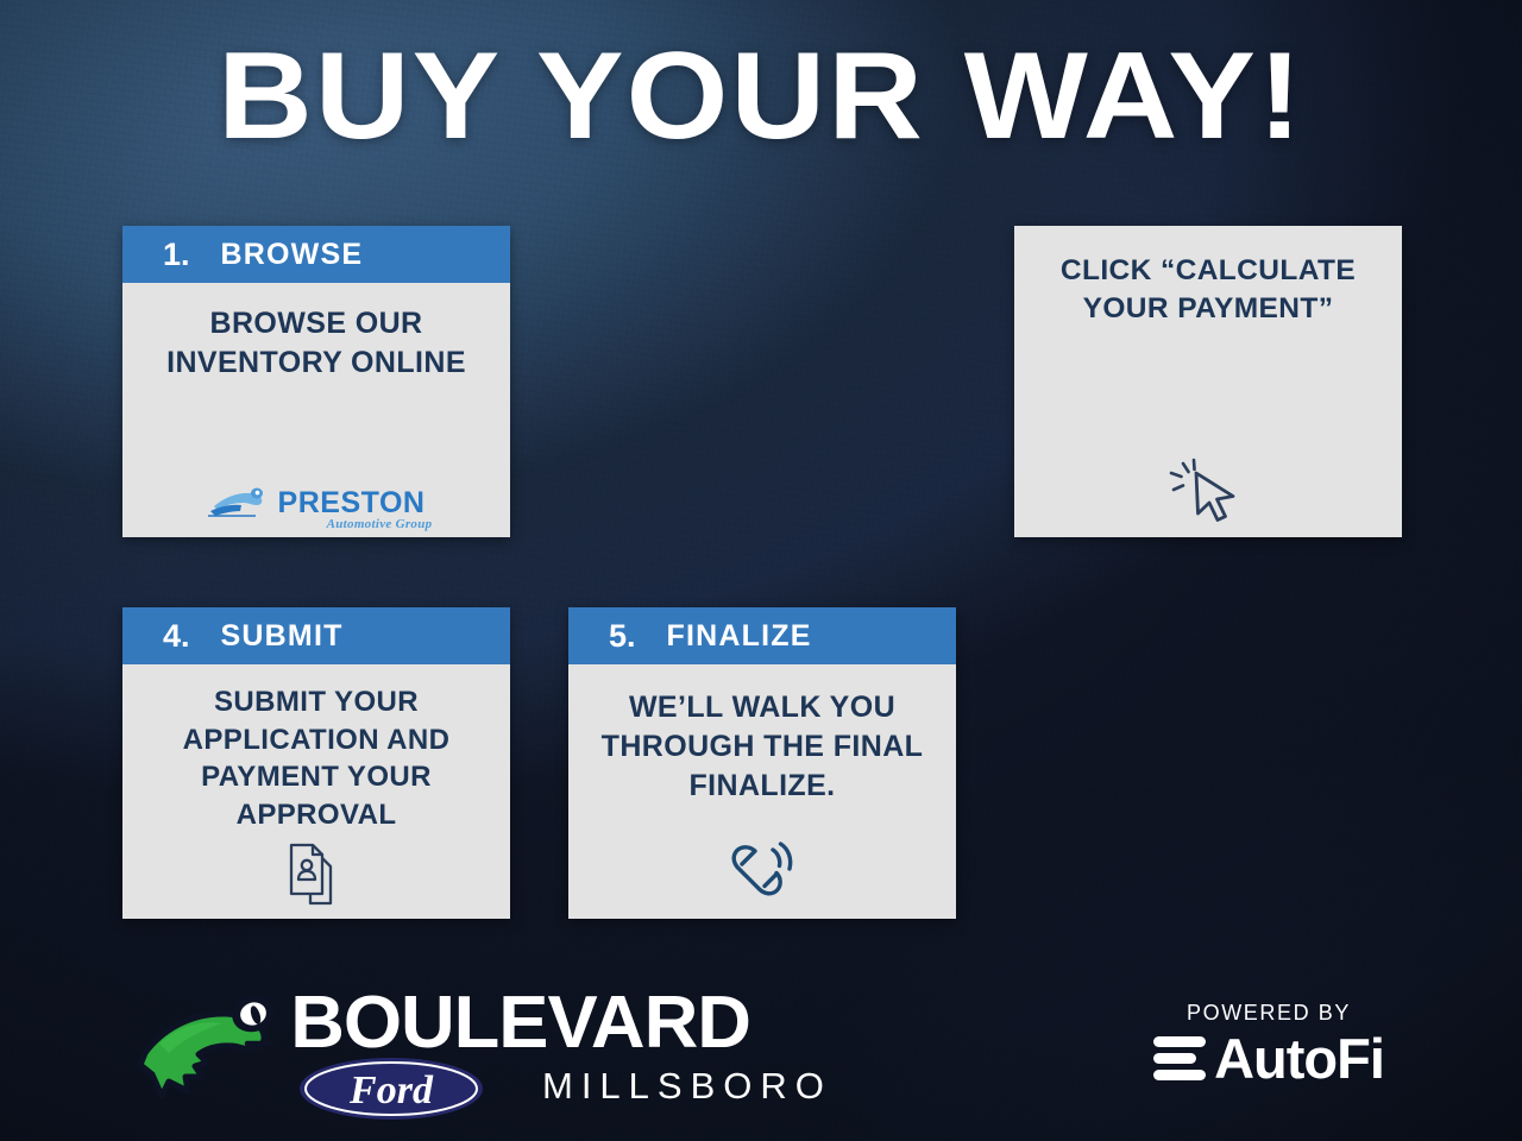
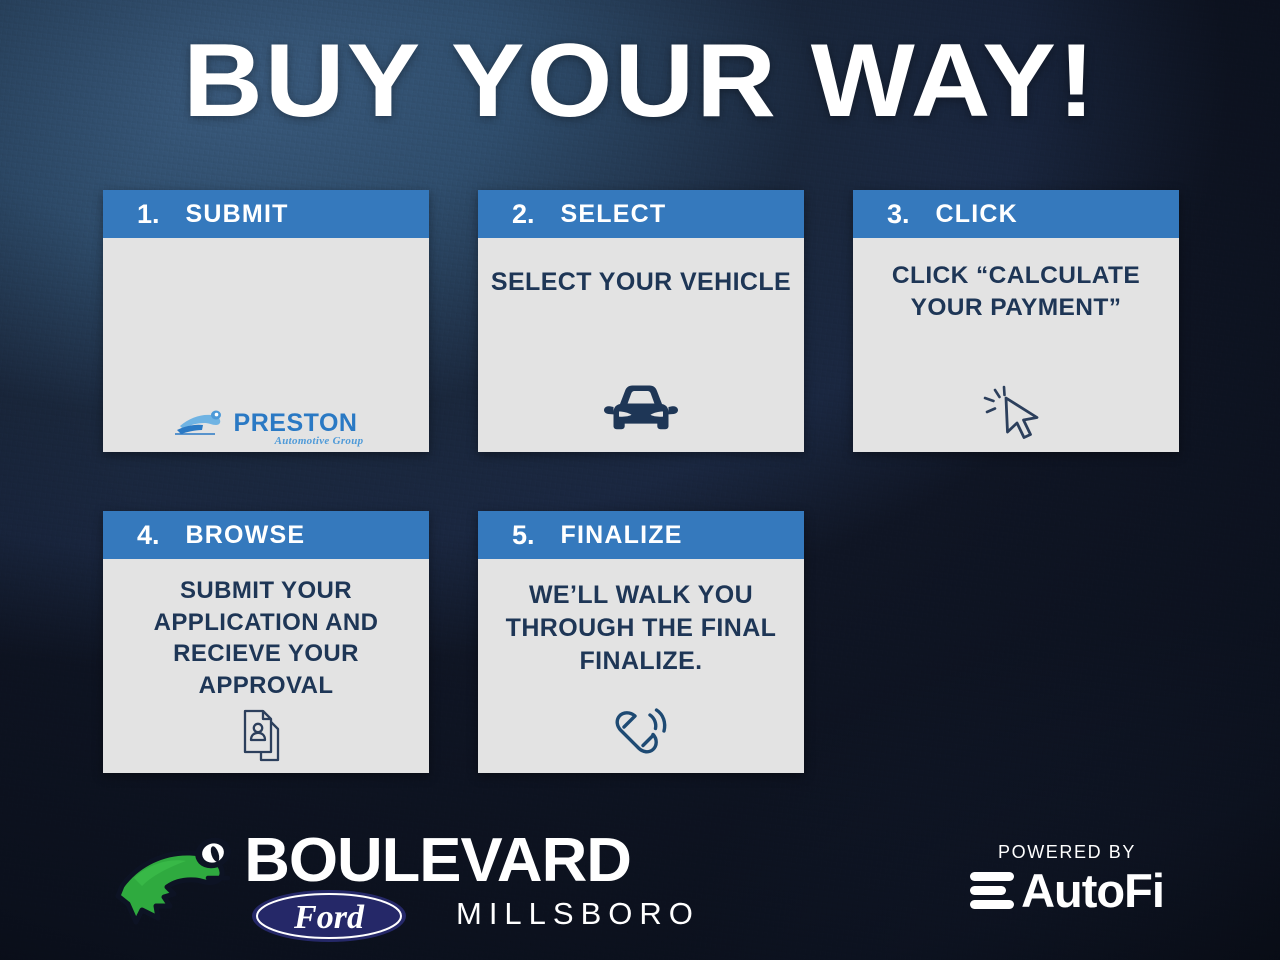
  BUY YOUR WAY!
  1.
- BROWSE
+ SUBMIT
- BROWSE OUR INVENTORY ONLINE
  PRESTON
  Automotive Group
+ 2.
+ SELECT
+ SELECT YOUR VEHICLE
+ 3.
+ CLICK
  CLICK “CALCULATE YOUR PAYMENT”
  4.
- SUBMIT
+ BROWSE
- SUBMIT YOUR APPLICATION AND PAYMENT YOUR APPROVAL
+ SUBMIT YOUR APPLICATION AND RECIEVE YOUR APPROVAL
  5.
  FINALIZE
  WE’LL WALK YOU THROUGH THE FINAL FINALIZE.
  BOULEVARD
  Ford
  MILLSBORO
  POWERED BY
  AutoFi
